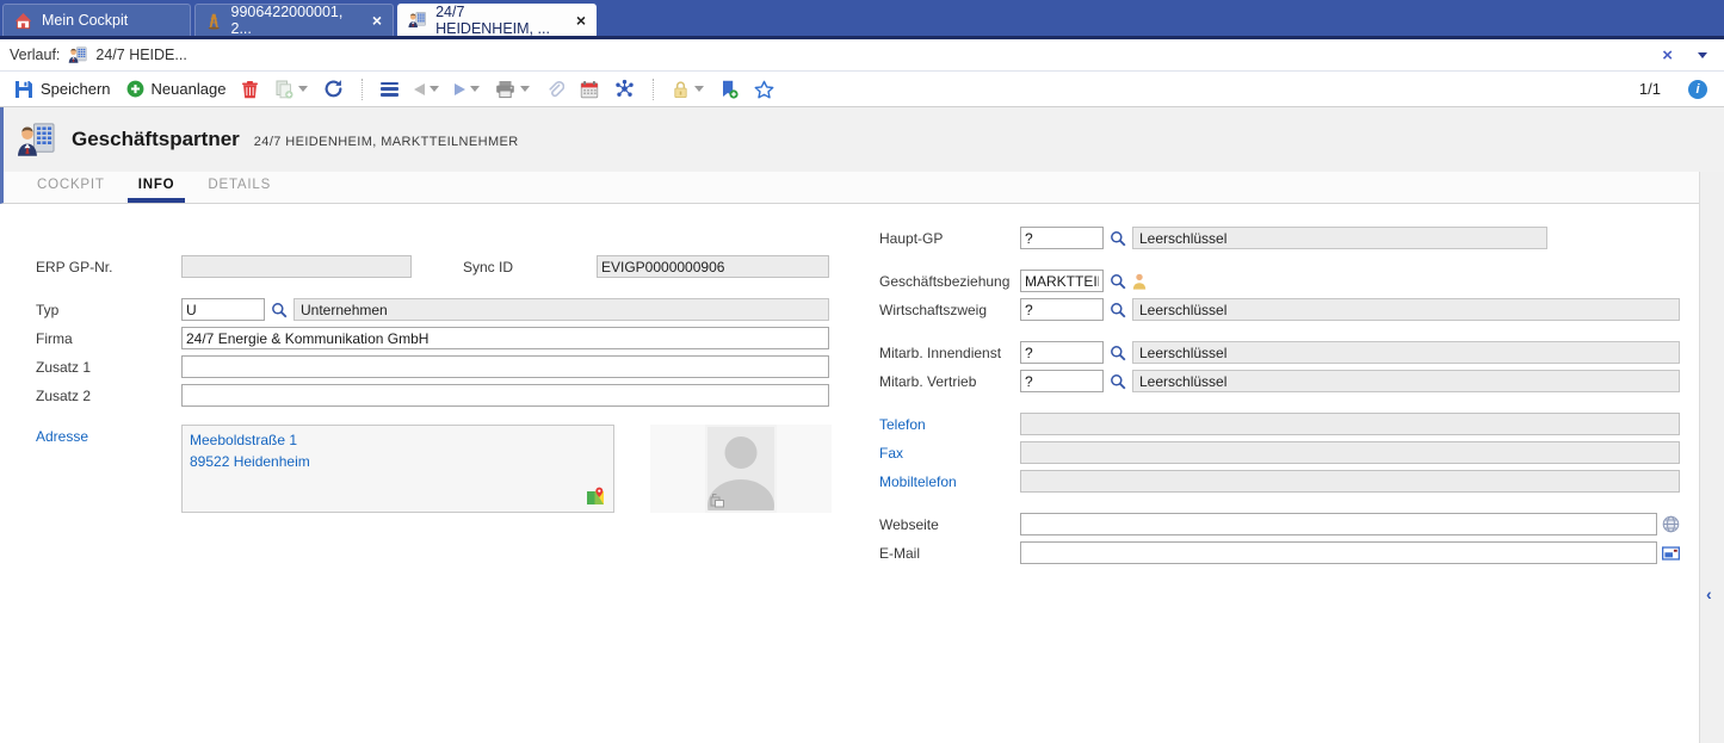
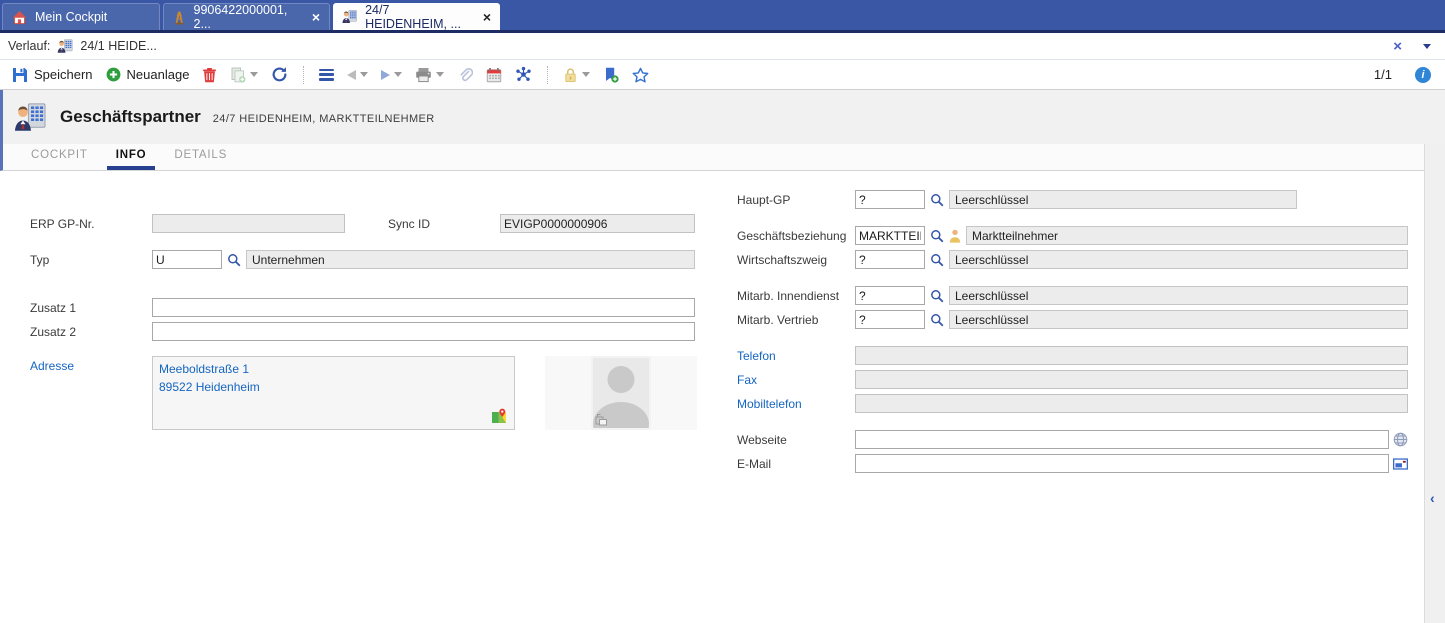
  Mein Cockpit
  9906422000001, 2...
  ×
  24/7 HEIDENHEIM, ...
  ×
  Verlauf:
- 24/7 HEIDE...
+ 24/1 HEIDE...
  ×
  Speichern
  Neuanlage
  1/1
  i
  Geschäftspartner
  24/7 HEIDENHEIM, MARKTTEILNEHMER
  COCKPIT
  INFO
  DETAILS
  ‹
  ERP GP-Nr.
  Sync ID
  EVIGP0000000906
  Typ
  U
  Unternehmen
- Firma
- 24/7 Energie & Kommunikation GmbH
  Zusatz 1
  Zusatz 2
  Adresse
  Meeboldstraße 1
  89522 Heidenheim
  Haupt-GP
  ?
  Leerschlüssel
  Geschäftsbeziehung
  MARKTTEI
+ Marktteilnehmer
  Wirtschaftszweig
  ?
  Leerschlüssel
  Mitarb. Innendienst
  ?
  Leerschlüssel
  Mitarb. Vertrieb
  ?
  Leerschlüssel
  Telefon
  Fax
  Mobiltelefon
  Webseite
  E-Mail
